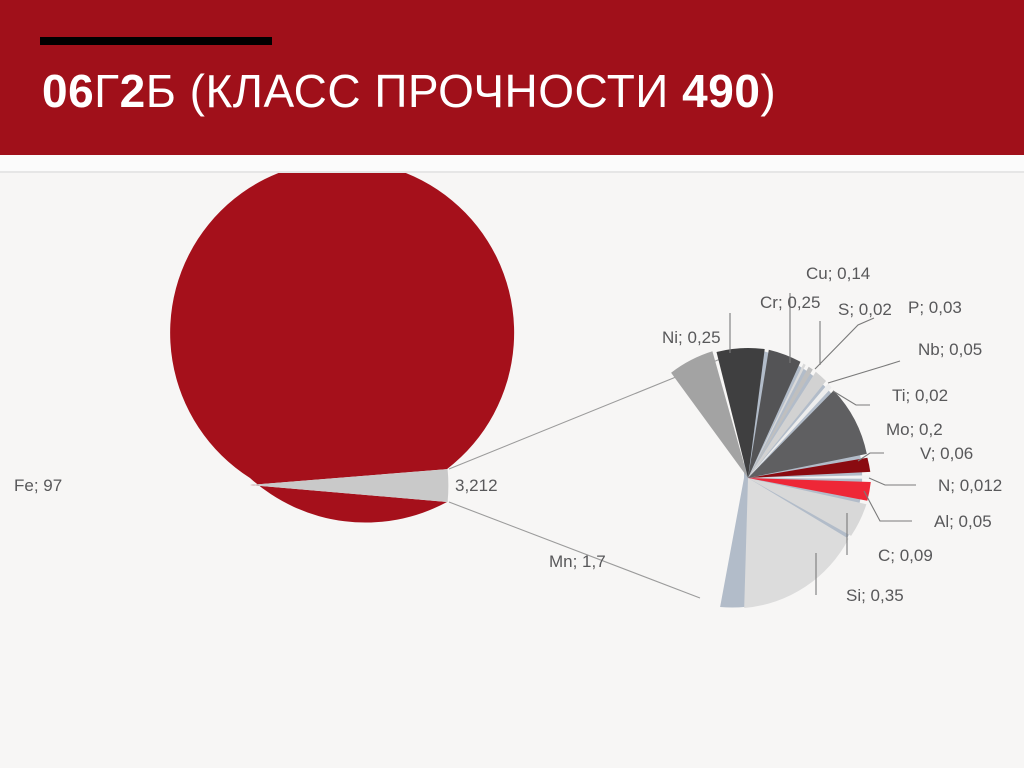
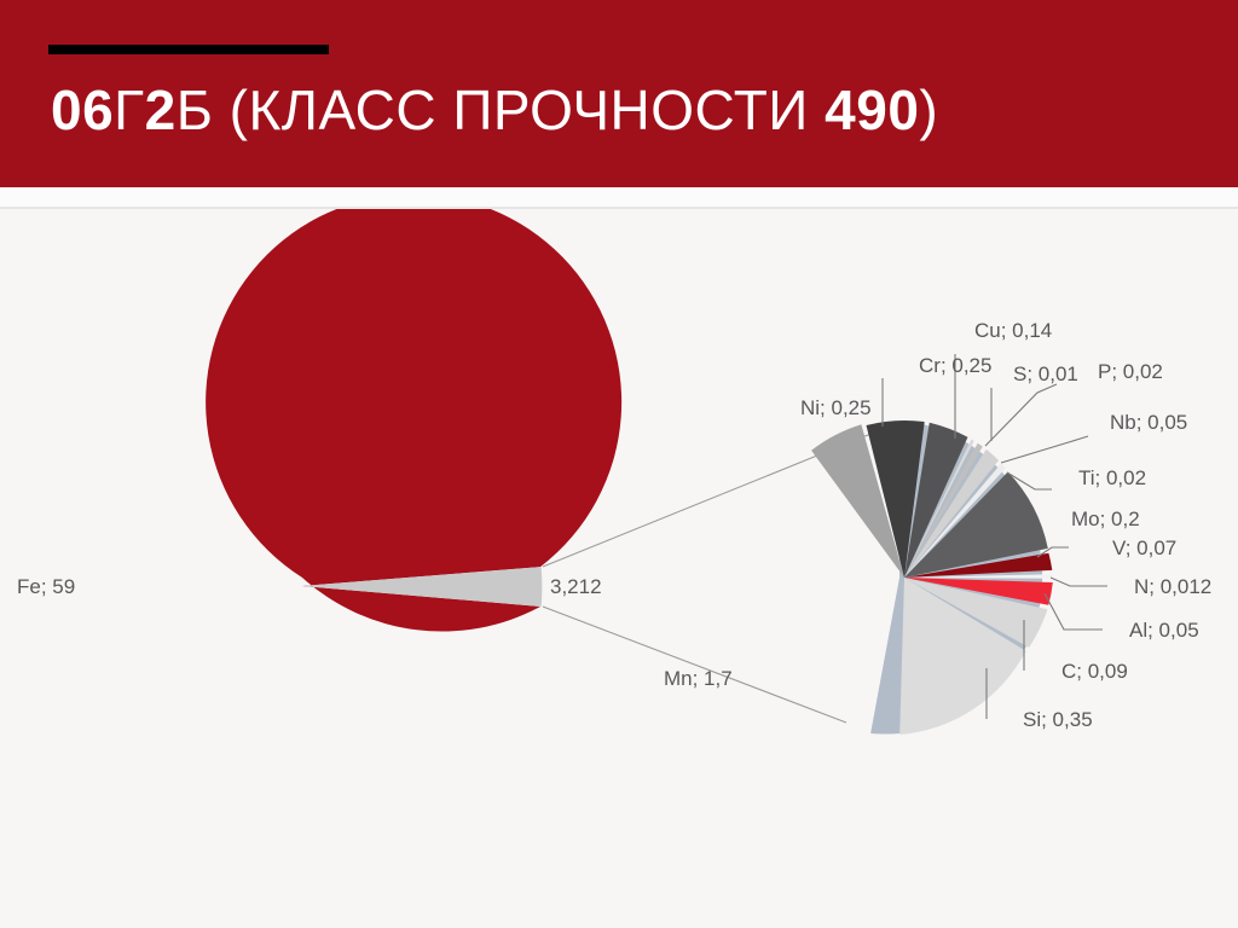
  06Г2Б (КЛАСС ПРОЧНОСТИ 490)
- Fe; 97
+ Fe; 59
  3,212
  Ni; 0,25
  Cr; 0,25
  Cu; 0,14
- S; 0,02
+ S; 0,01
- P; 0,03
+ P; 0,02
  Nb; 0,05
  Ti; 0,02
  Mo; 0,2
- V; 0,06
+ V; 0,07
  N; 0,012
  Al; 0,05
  C; 0,09
  Si; 0,35
  Mn; 1,7
